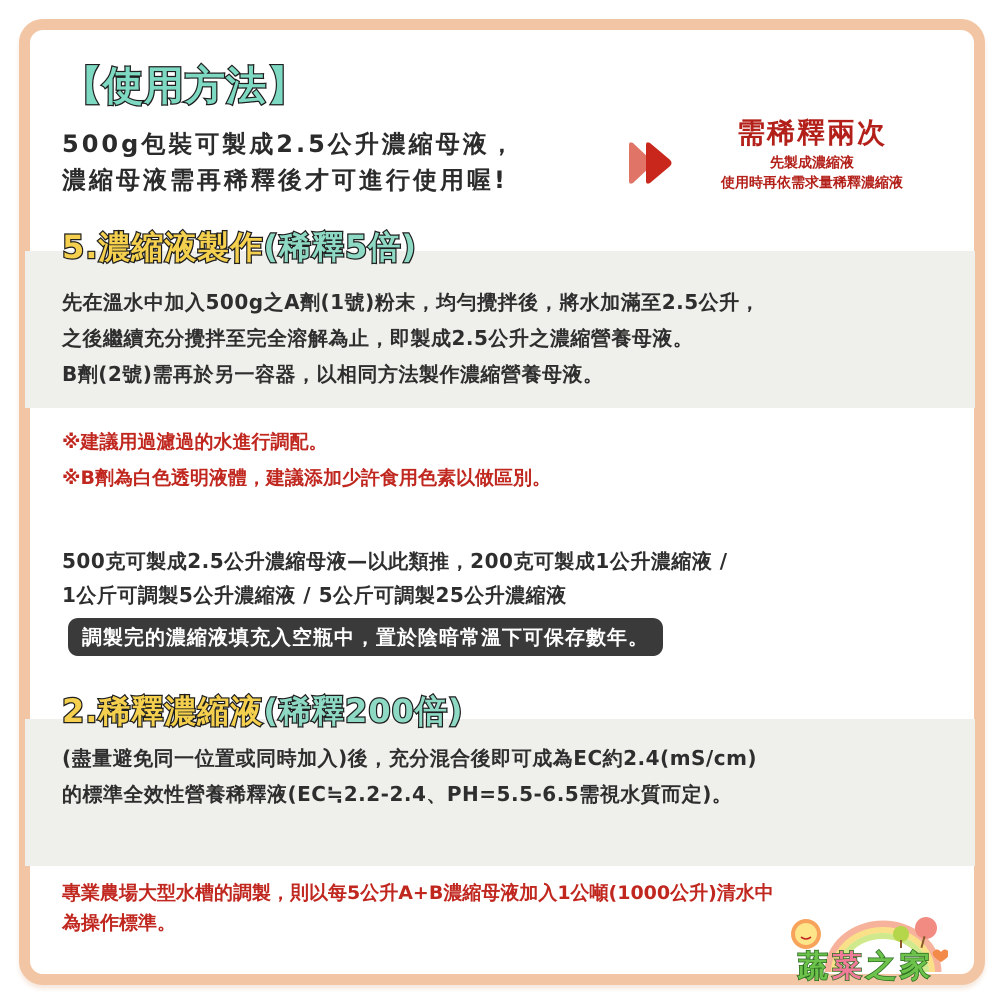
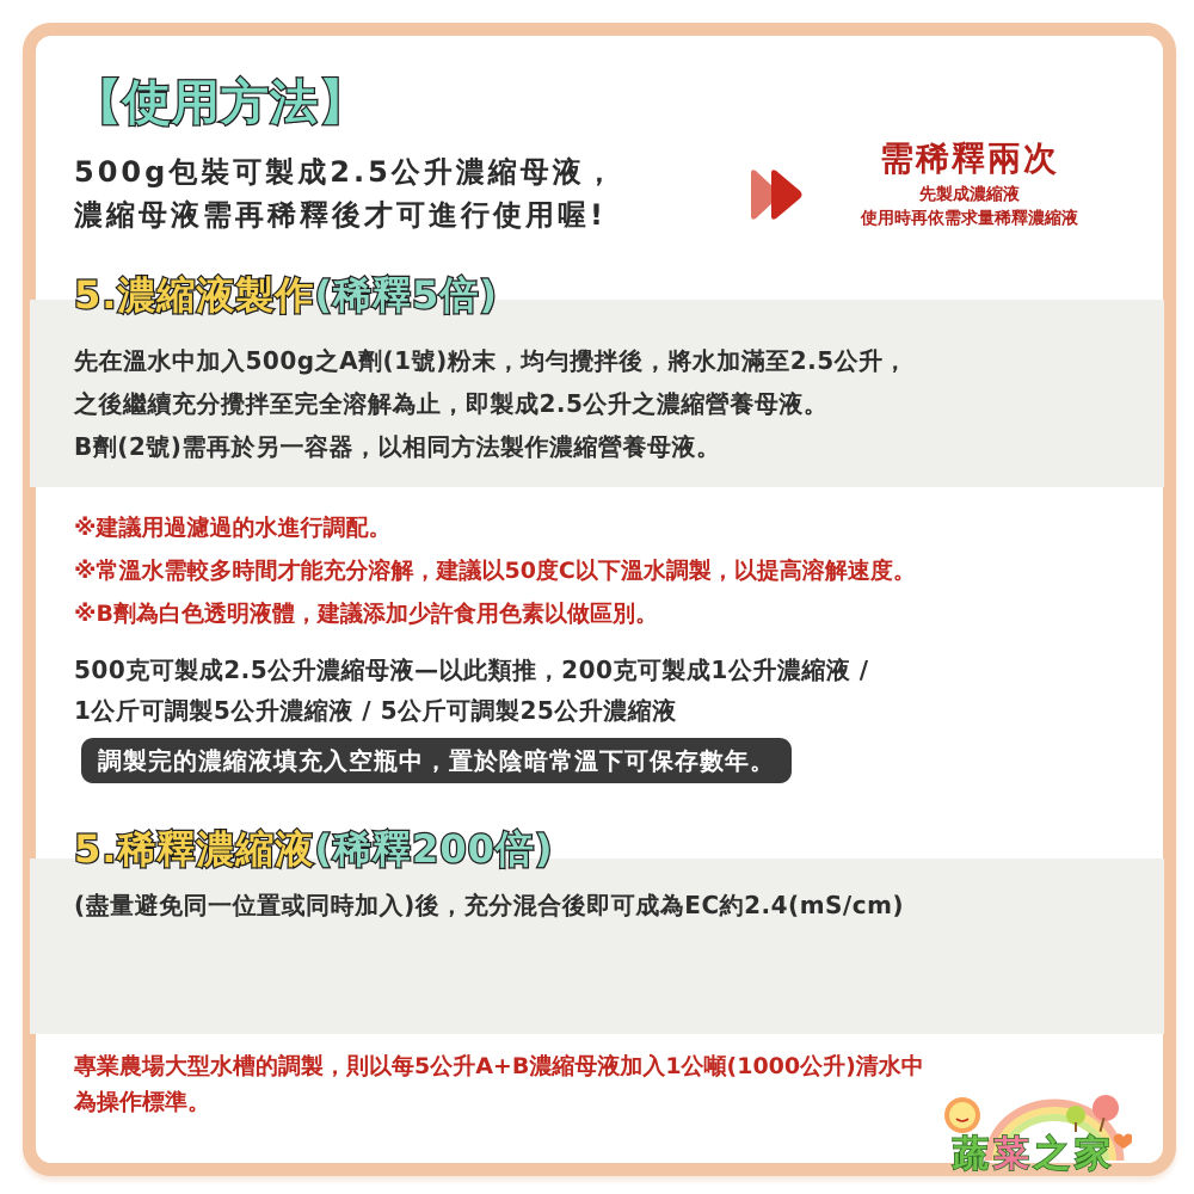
  【使用方法】
  500g包裝可製成2.5公升濃縮母液，
  濃縮母液需再稀釋後才可進行使用喔!
  需稀釋兩次
  先製成濃縮液
  使用時再依需求量稀釋濃縮液
  5.濃縮液製作(稀釋5倍)
  先在溫水中加入500g之A劑(1號)粉末，均勻攪拌後，將水加滿至2.5公升，
  之後繼續充分攪拌至完全溶解為止，即製成2.5公升之濃縮營養母液。
  B劑(2號)需再於另一容器，以相同方法製作濃縮營養母液。
  ※建議用過濾過的水進行調配。
+ ※常溫水需較多時間才能充分溶解，建議以50度C以下溫水調製，以提高溶解速度。
  ※B劑為白色透明液體，建議添加少許食用色素以做區別。
  500克可製成2.5公升濃縮母液—以此類推，200克可製成1公升濃縮液 /
  1公斤可調製5公升濃縮液 / 5公斤可調製25公升濃縮液
  調製完的濃縮液填充入空瓶中，置於陰暗常溫下可保存數年。
- 2.稀釋濃縮液(稀釋200倍)
+ 5.稀釋濃縮液(稀釋200倍)
  (盡量避免同一位置或同時加入)後，充分混合後即可成為EC約2.4(mS/cm)
- 的標準全效性營養稀釋液(EC≒2.2-2.4、PH=5.5-6.5需視水質而定)。
  專業農場大型水槽的調製，則以每5公升A+B濃縮母液加入1公噸(1000公升)清水中
  為操作標準。
  蔬菜之家
